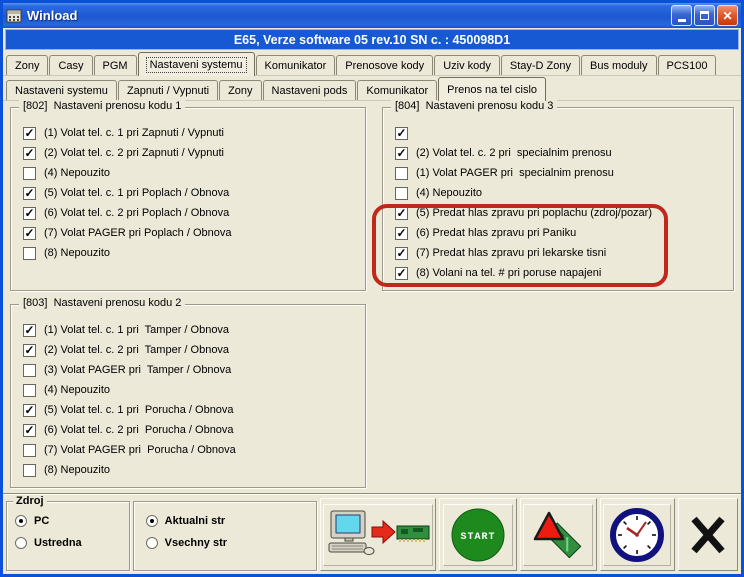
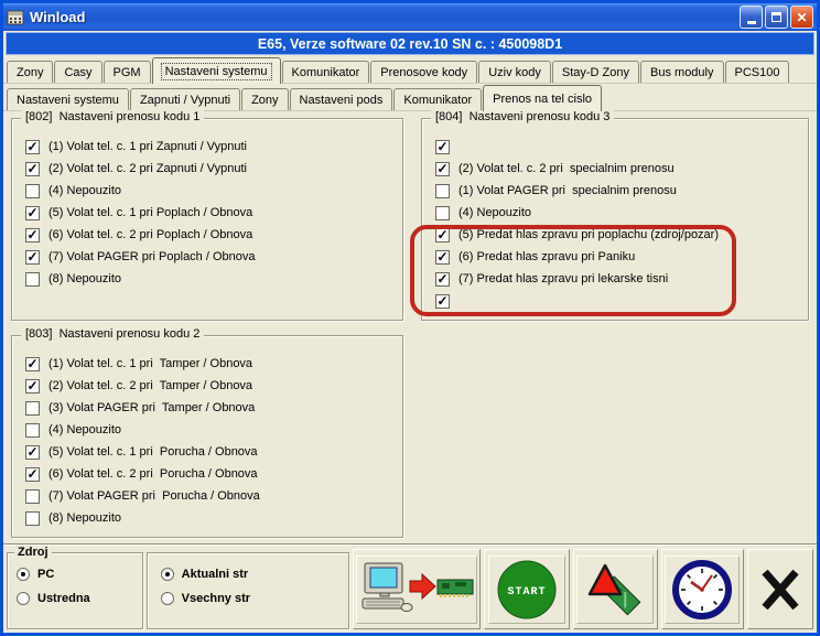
  Winload
  ✕
- E65, Verze software 05 rev.10 SN c. : 450098D1
+ E65, Verze software 02 rev.10 SN c. : 450098D1
  Zony
  Casy
  PGM
  Nastaveni systemu
  Komunikator
  Prenosove kody
  Uziv kody
  Stay-D Zony
  Bus moduly
  PCS100
  Nastaveni systemu
  Zapnuti / Vypnuti
  Zony
  Nastaveni pods
  Komunikator
  Prenos na tel cislo
  [802] Nastaveni prenosu kodu 1
  ✓
  (1) Volat tel. c. 1 pri Zapnuti / Vypnuti
  ✓
  (2) Volat tel. c. 2 pri Zapnuti / Vypnuti
  (4) Nepouzito
  ✓
  (5) Volat tel. c. 1 pri Poplach / Obnova
  ✓
  (6) Volat tel. c. 2 pri Poplach / Obnova
  ✓
  (7) Volat PAGER pri Poplach / Obnova
  (8) Nepouzito
  [803] Nastaveni prenosu kodu 2
  ✓
  (1) Volat tel. c. 1 pri Tamper / Obnova
  ✓
  (2) Volat tel. c. 2 pri Tamper / Obnova
  (3) Volat PAGER pri Tamper / Obnova
  (4) Nepouzito
  ✓
  (5) Volat tel. c. 1 pri Porucha / Obnova
  ✓
  (6) Volat tel. c. 2 pri Porucha / Obnova
  (7) Volat PAGER pri Porucha / Obnova
  (8) Nepouzito
  [804] Nastaveni prenosu kodu 3
  ✓
  ✓
  (2) Volat tel. c. 2 pri specialnim prenosu
  (1) Volat PAGER pri specialnim prenosu
  (4) Nepouzito
  ✓
  (5) Predat hlas zpravu pri poplachu (zdroj/pozar)
  ✓
  (6) Predat hlas zpravu pri Paniku
  ✓
  (7) Predat hlas zpravu pri lekarske tisni
  ✓
- (8) Volani na tel. # pri poruse napajeni
  Zdroj
  PC
  Ustredna
  Aktualni str
  Vsechny str
  START
